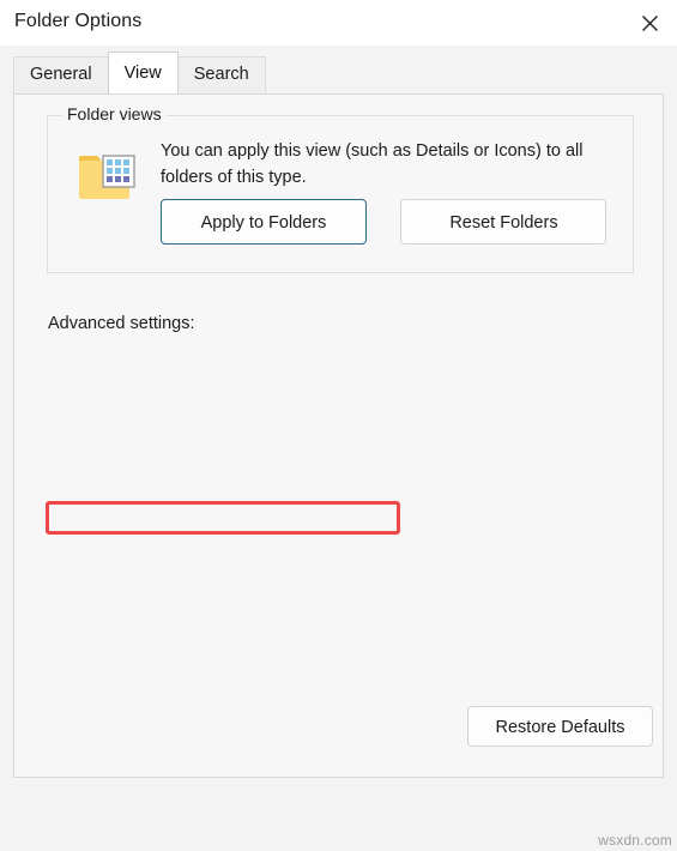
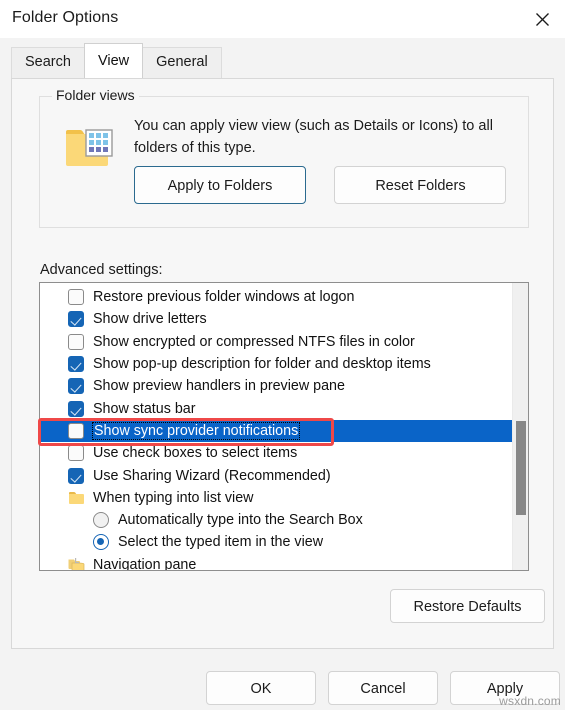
  Folder Options
- General
+ Search
  View
- Search
+ General
  Folder views
- You can apply this view (such as Details or Icons) to all folders of this type.
+ You can apply view view (such as Details or Icons) to all folders of this type.
  Apply to Folders Reset Folders
  Advanced settings:
+ Restore previous folder windows at logon
+ Show drive letters
+ Show encrypted or compressed NTFS files in color
+ Show pop-up description for folder and desktop items
+ Show preview handlers in preview pane
+ Show status bar
+ Show sync provider notifications
+ Use check boxes to select items
+ Use Sharing Wizard (Recommended)
+ When typing into list view
+ Automatically type into the Search Box
+ Select the typed item in the view
+ Navigation pane
  Restore Defaults
+ OK
+ Cancel
+ Apply
  wsxdn.com
